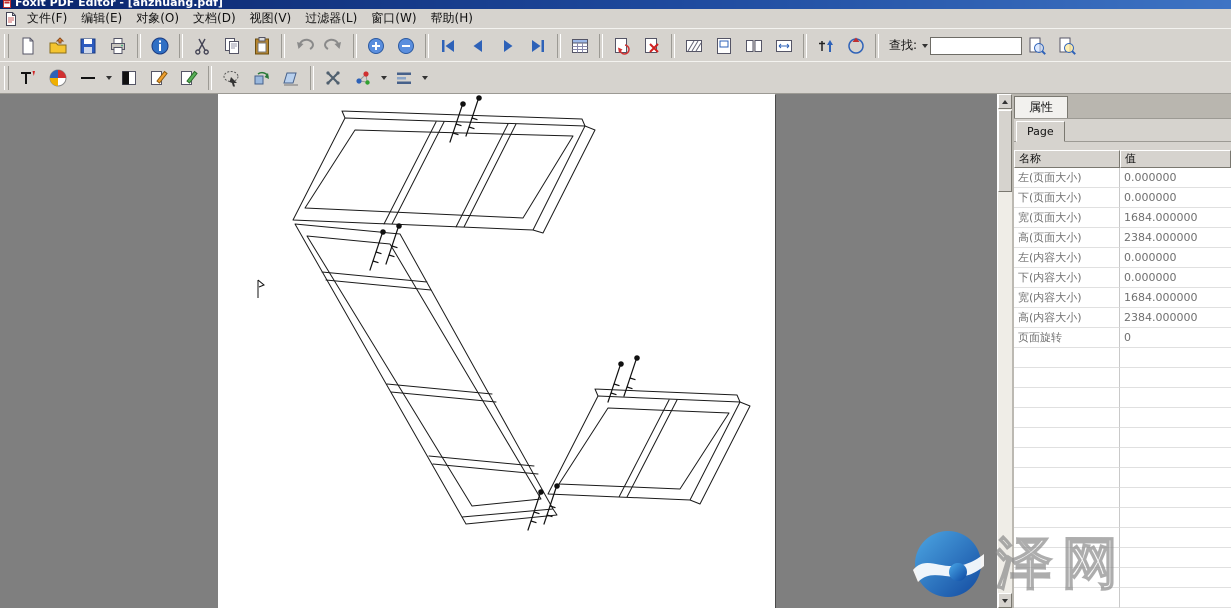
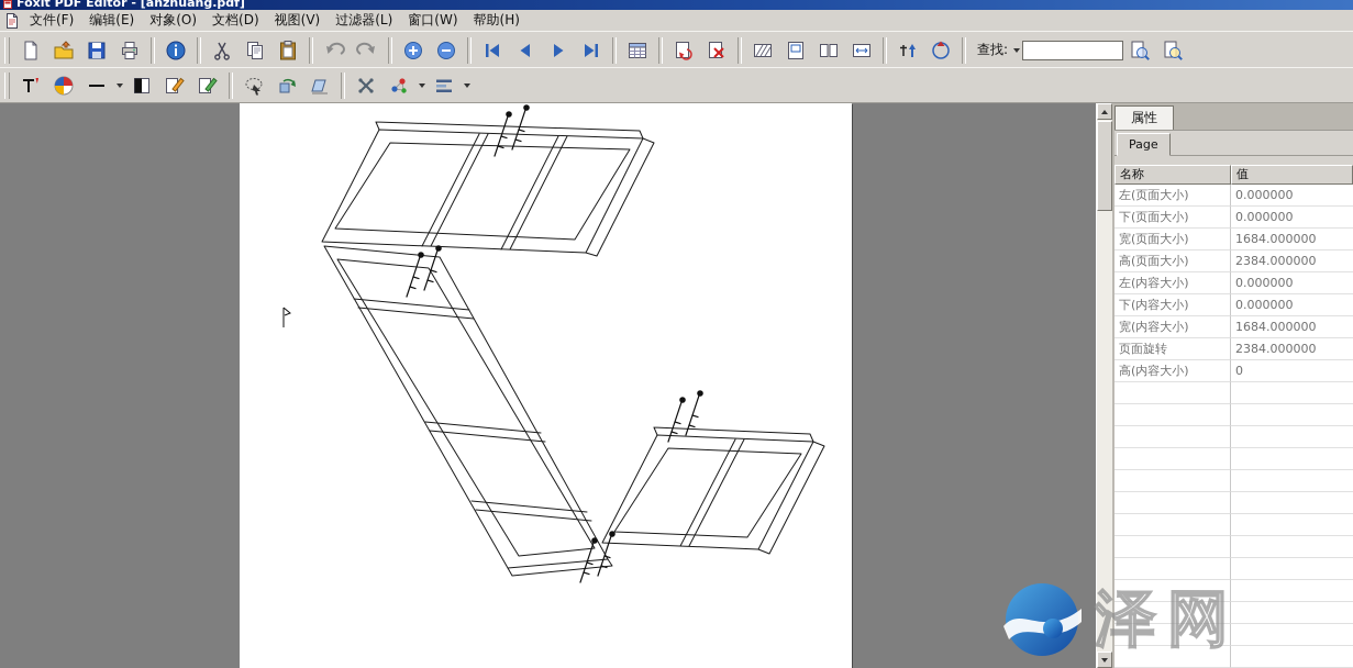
  Foxit PDF Editor - [anzhuang.pdf]
  文件(F)
  编辑(E)
  对象(O)
  文档(D)
  视图(V)
  过滤器(L)
  窗口(W)
  帮助(H)
  查找:
  属性
  Page
  名称
  值
  左(页面大小)
  0.000000
  下(页面大小)
  0.000000
  宽(页面大小)
  1684.000000
  高(页面大小)
  2384.000000
  左(内容大小)
  0.000000
  下(内容大小)
  0.000000
  宽(内容大小)
  1684.000000
- 高(内容大小)
+ 页面旋转
  2384.000000
- 页面旋转
+ 高(内容大小)
  0
  泽网
